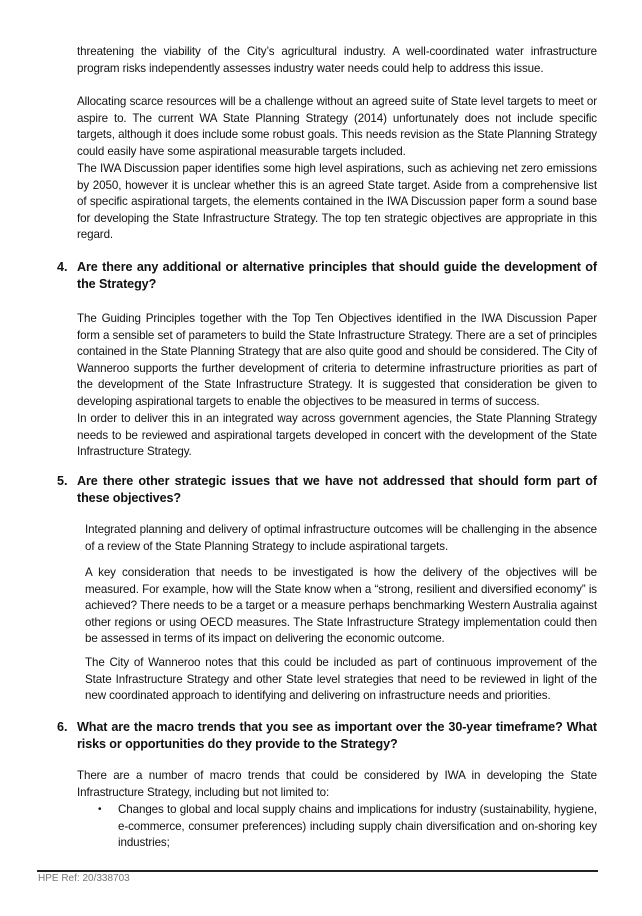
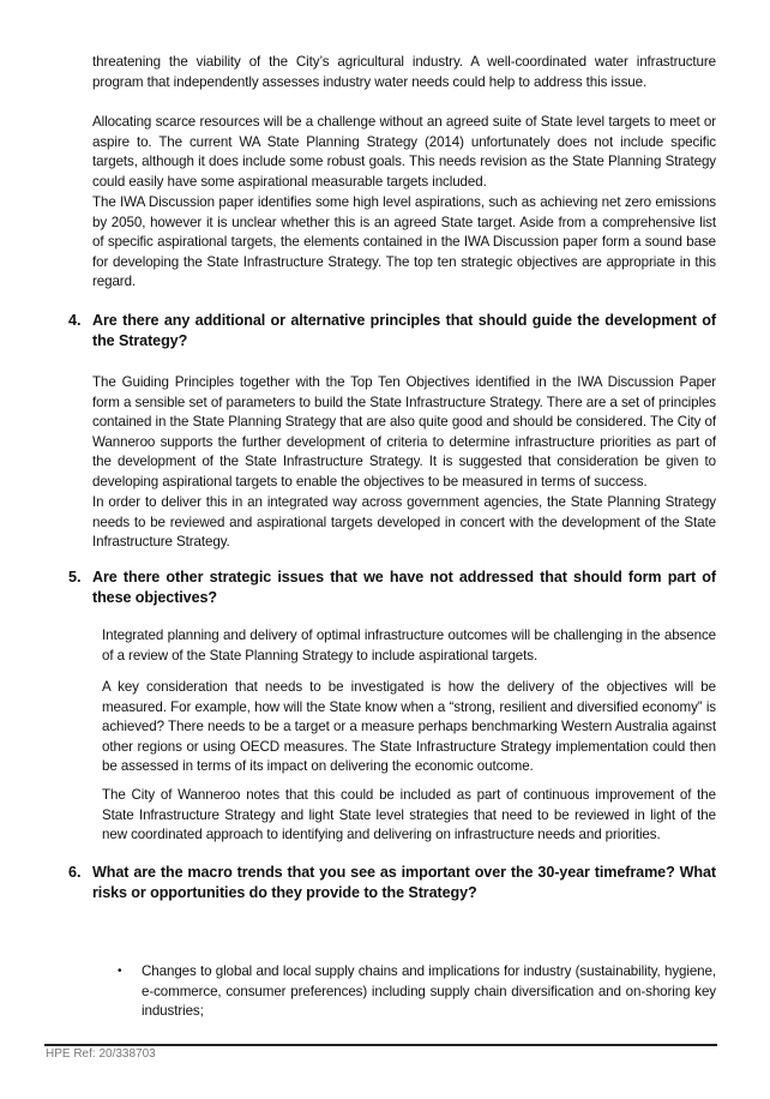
- threatening the viability of the City’s agricultural industry. A well-coordinated water infrastructure program risks independently assesses industry water needs could help to address this issue.
+ threatening the viability of the City’s agricultural industry. A well-coordinated water infrastructure program that independently assesses industry water needs could help to address this issue.
  Allocating scarce resources will be a challenge without an agreed suite of State level targets to meet or aspire to. The current WA State Planning Strategy (2014) unfortunately does not include specific targets, although it does include some robust goals. This needs revision as the State Planning Strategy could easily have some aspirational measurable targets included.
  The IWA Discussion paper identifies some high level aspirations, such as achieving net zero emissions by 2050, however it is unclear whether this is an agreed State target. Aside from a comprehensive list of specific aspirational targets, the elements contained in the IWA Discussion paper form a sound base for developing the State Infrastructure Strategy. The top ten strategic objectives are appropriate in this regard.
  4.
  Are there any additional or alternative principles that should guide the development of the Strategy?
  The Guiding Principles together with the Top Ten Objectives identified in the IWA Discussion Paper form a sensible set of parameters to build the State Infrastructure Strategy. There are a set of principles contained in the State Planning Strategy that are also quite good and should be considered. The City of Wanneroo supports the further development of criteria to determine infrastructure priorities as part of the development of the State Infrastructure Strategy. It is suggested that consideration be given to developing aspirational targets to enable the objectives to be measured in terms of success.
  In order to deliver this in an integrated way across government agencies, the State Planning Strategy needs to be reviewed and aspirational targets developed in concert with the development of the State Infrastructure Strategy.
  5.
  Are there other strategic issues that we have not addressed that should form part of these objectives?
  Integrated planning and delivery of optimal infrastructure outcomes will be challenging in the absence of a review of the State Planning Strategy to include aspirational targets.
  A key consideration that needs to be investigated is how the delivery of the objectives will be measured. For example, how will the State know when a “strong, resilient and diversified economy” is achieved? There needs to be a target or a measure perhaps benchmarking Western Australia against other regions or using OECD measures. The State Infrastructure Strategy implementation could then be assessed in terms of its impact on delivering the economic outcome.
- The City of Wanneroo notes that this could be included as part of continuous improvement of the State Infrastructure Strategy and other State level strategies that need to be reviewed in light of the new coordinated approach to identifying and delivering on infrastructure needs and priorities.
+ The City of Wanneroo notes that this could be included as part of continuous improvement of the State Infrastructure Strategy and light State level strategies that need to be reviewed in light of the new coordinated approach to identifying and delivering on infrastructure needs and priorities.
  6.
  What are the macro trends that you see as important over the 30-year timeframe? What risks or opportunities do they provide to the Strategy?
- There are a number of macro trends that could be considered by IWA in developing the State Infrastructure Strategy, including but not limited to:
  •
  Changes to global and local supply chains and implications for industry (sustainability, hygiene, e-commerce, consumer preferences) including supply chain diversification and on-shoring key industries;
  HPE Ref: 20/338703
